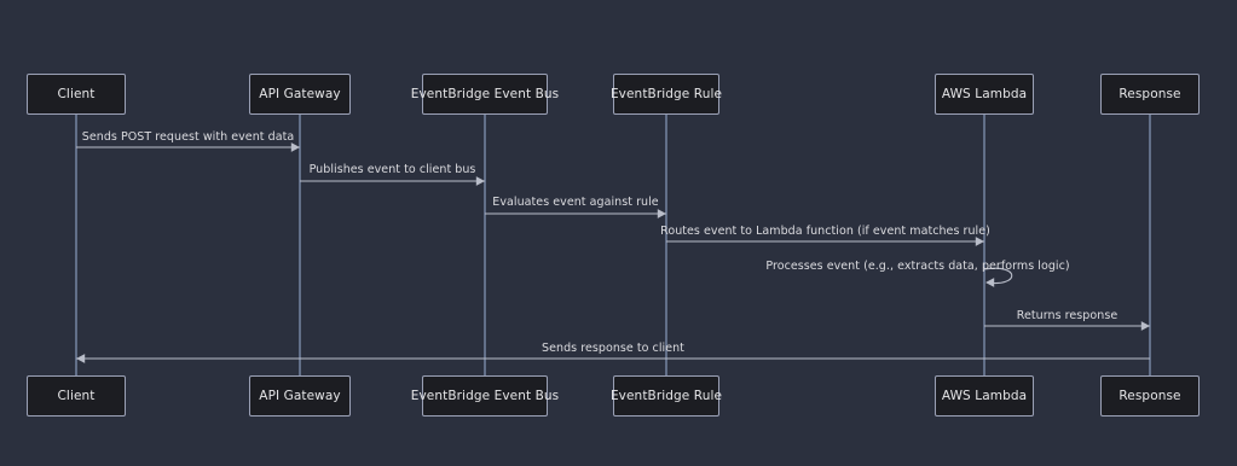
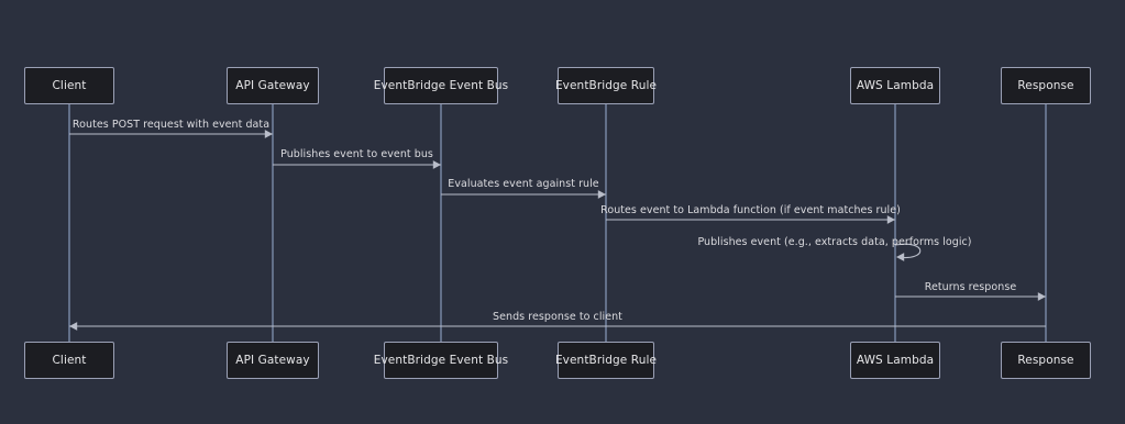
  Client
  API Gateway
  EventBridge Event Bus
  EventBridge Rule
  AWS Lambda
  Response
  Client
  API Gateway
  EventBridge Event Bus
  EventBridge Rule
  AWS Lambda
  Response
- Sends POST request with event data
+ Routes POST request with event data
- Publishes event to client bus
+ Publishes event to event bus
  Evaluates event against rule
  Routes event to Lambda function (if event matches rule)
- Processes event (e.g., extracts data, performs logic)
+ Publishes event (e.g., extracts data, performs logic)
  Returns response
  Sends response to client
